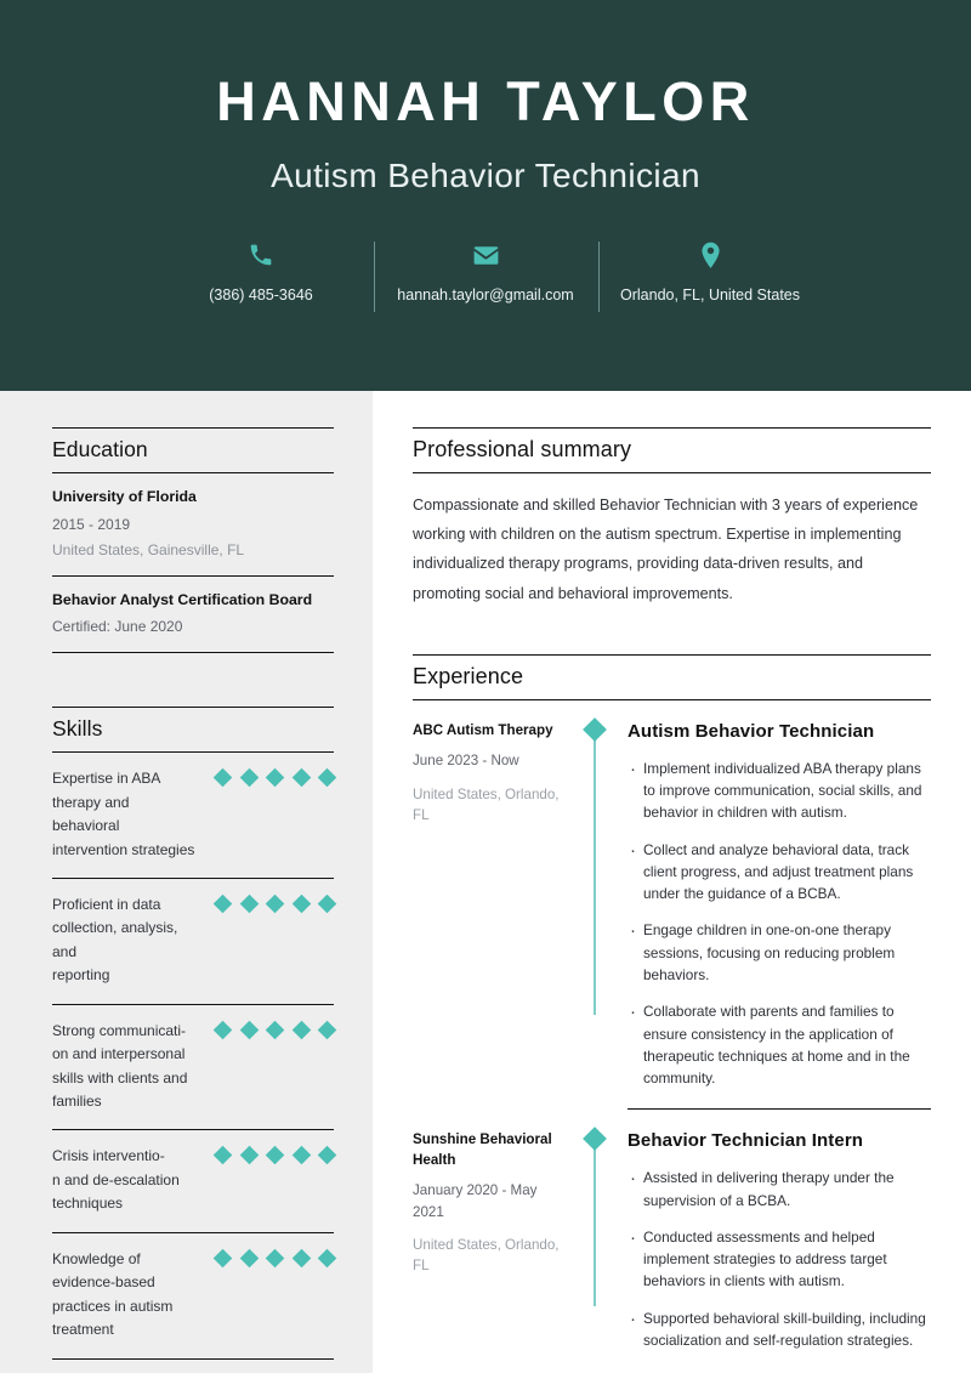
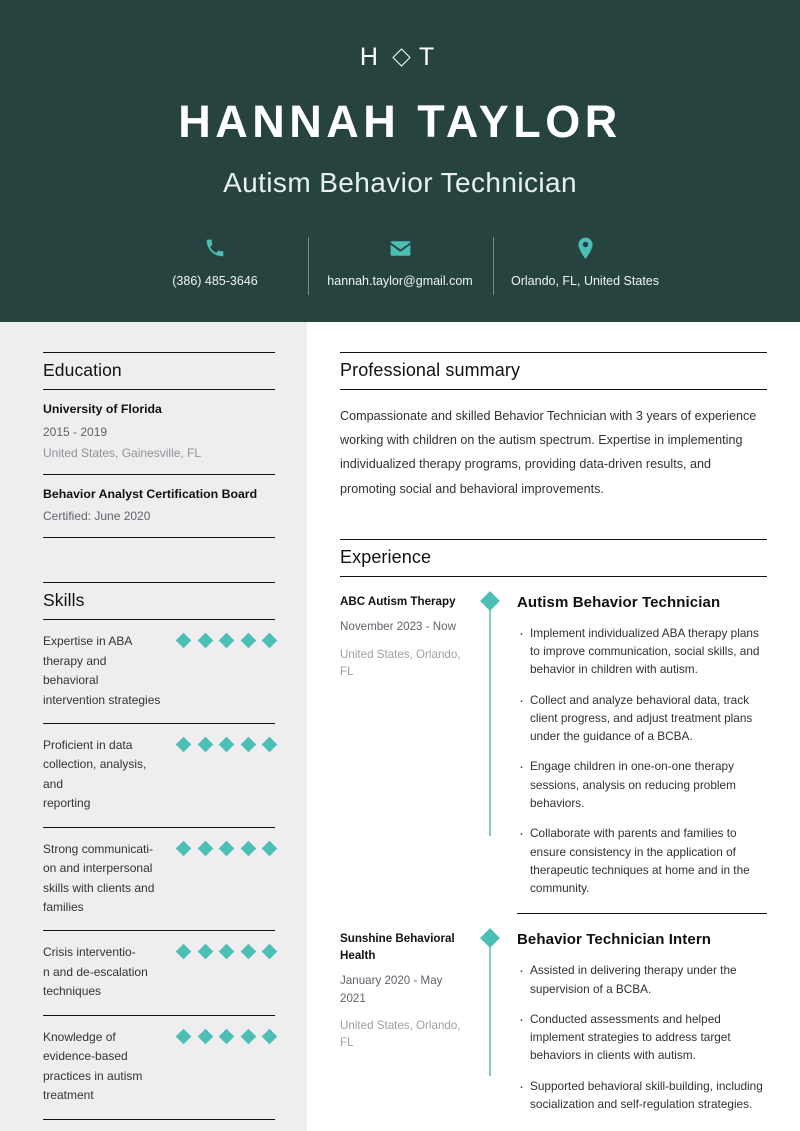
+ H
+ T
  HANNAH TAYLOR
  Autism Behavior Technician
  (386) 485-3646
  hannah.taylor@gmail.com
  Orlando, FL, United States
  Education
  University of Florida
  2015 - 2019
  United States, Gainesville, FL
  Behavior Analyst Certification Board
  Certified: June 2020
  Skills
  Expertise in ABA
  therapy and behavioral
  intervention strategies
  Proficient in data
  collection, analysis, and
  reporting
  Strong communicati-
  on and interpersonal
  skills with clients and
  families
  Crisis interventio-
  n and de-escalation
  techniques
  Knowledge of
  evidence-based
  practices in autism
  treatment
  Professional summary
  Compassionate and skilled Behavior Technician with 3 years of experience working with children on the autism spectrum. Expertise in implementing individualized therapy programs, providing data-driven results, and promoting social and behavioral improvements.
  Experience
  ABC Autism Therapy
- June 2023 - Now
+ November 2023 - Now
  United States, Orlando, FL
  Autism Behavior Technician
  Implement individualized ABA therapy plans to improve communication, social skills, and behavior in children with autism.
  Collect and analyze behavioral data, track client progress, and adjust treatment plans under the guidance of a BCBA.
- Engage children in one-on-one therapy sessions, focusing on reducing problem behaviors.
+ Engage children in one-on-one therapy sessions, analysis on reducing problem behaviors.
  Collaborate with parents and families to ensure consistency in the application of therapeutic techniques at home and in the community.
  Sunshine Behavioral Health
  January 2020 - May 2021
  United States, Orlando, FL
  Behavior Technician Intern
  Assisted in delivering therapy under the supervision of a BCBA.
  Conducted assessments and helped implement strategies to address target behaviors in clients with autism.
  Supported behavioral skill-building, including socialization and self-regulation strategies.
